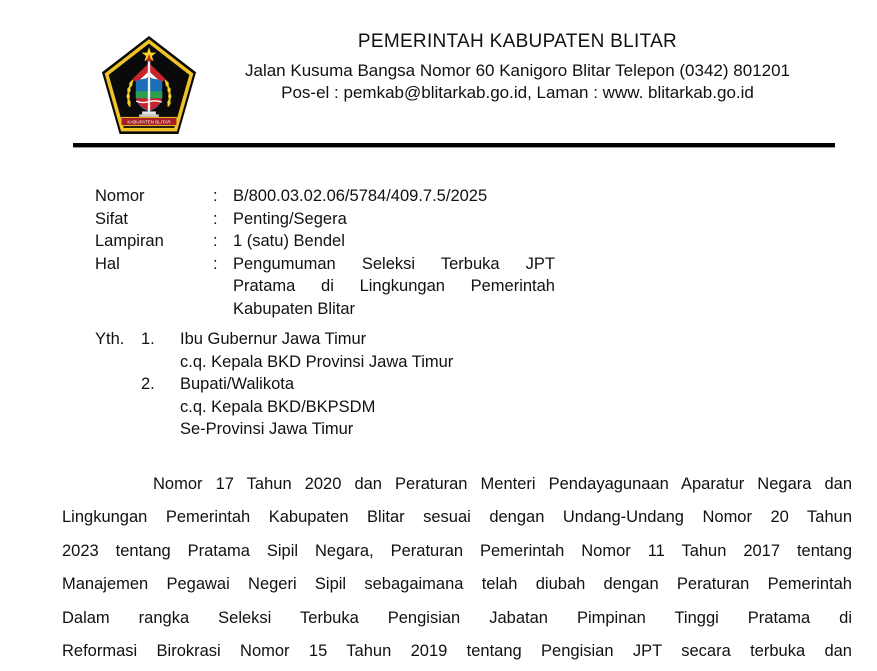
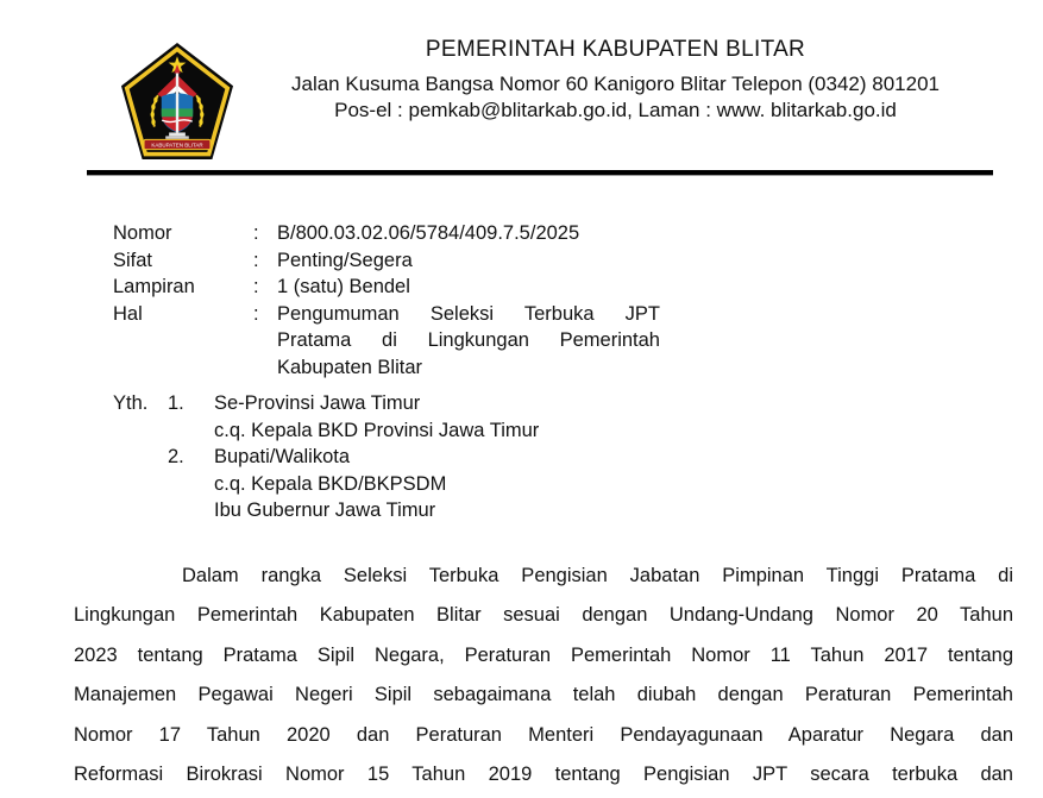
  PEMERINTAH KABUPATEN BLITAR
  Jalan Kusuma Bangsa Nomor 60 Kanigoro Blitar Telepon (0342) 801201
  Pos-el : pemkab@blitarkab.go.id, Laman : www. blitarkab.go.id
  Nomor
  :
  B/800.03.02.06/5784/409.7.5/2025
  Sifat
  :
  Penting/Segera
  Lampiran
  :
  1 (satu) Bendel
  Hal
  :
  Pengumuman Seleksi Terbuka JPT
  Pratama di Lingkungan Pemerintah
  Kabupaten Blitar
  Yth.
  1.
- Ibu Gubernur Jawa Timur
+ Se-Provinsi Jawa Timur
  c.q. Kepala BKD Provinsi Jawa Timur
  2.
  Bupati/Walikota
  c.q. Kepala BKD/BKPSDM
- Se-Provinsi Jawa Timur
+ Ibu Gubernur Jawa Timur
- Nomor 17 Tahun 2020 dan Peraturan Menteri Pendayagunaan Aparatur Negara dan
+ Dalam rangka Seleksi Terbuka Pengisian Jabatan Pimpinan Tinggi Pratama di
  Lingkungan Pemerintah Kabupaten Blitar sesuai dengan Undang-Undang Nomor 20 Tahun
  2023 tentang Pratama Sipil Negara, Peraturan Pemerintah Nomor 11 Tahun 2017 tentang
  Manajemen Pegawai Negeri Sipil sebagaimana telah diubah dengan Peraturan Pemerintah
- Dalam rangka Seleksi Terbuka Pengisian Jabatan Pimpinan Tinggi Pratama di
+ Nomor 17 Tahun 2020 dan Peraturan Menteri Pendayagunaan Aparatur Negara dan
  Reformasi Birokrasi Nomor 15 Tahun 2019 tentang Pengisian JPT secara terbuka dan
